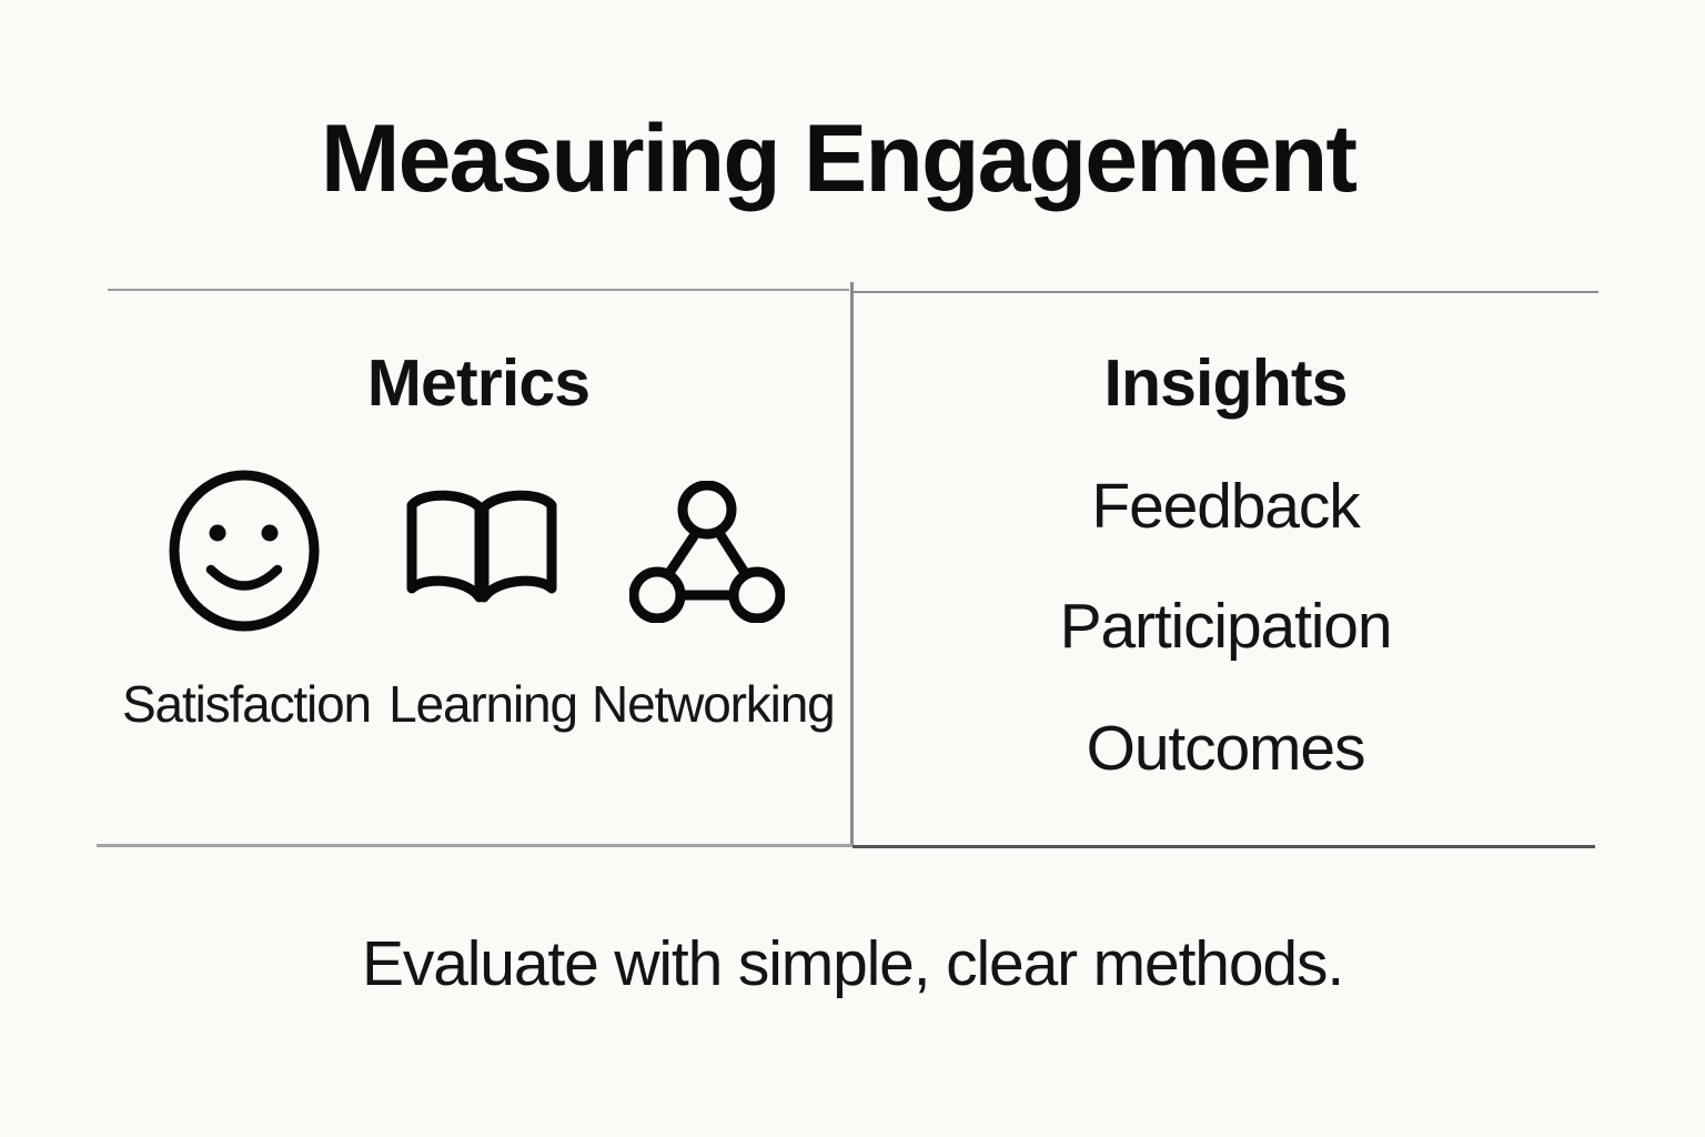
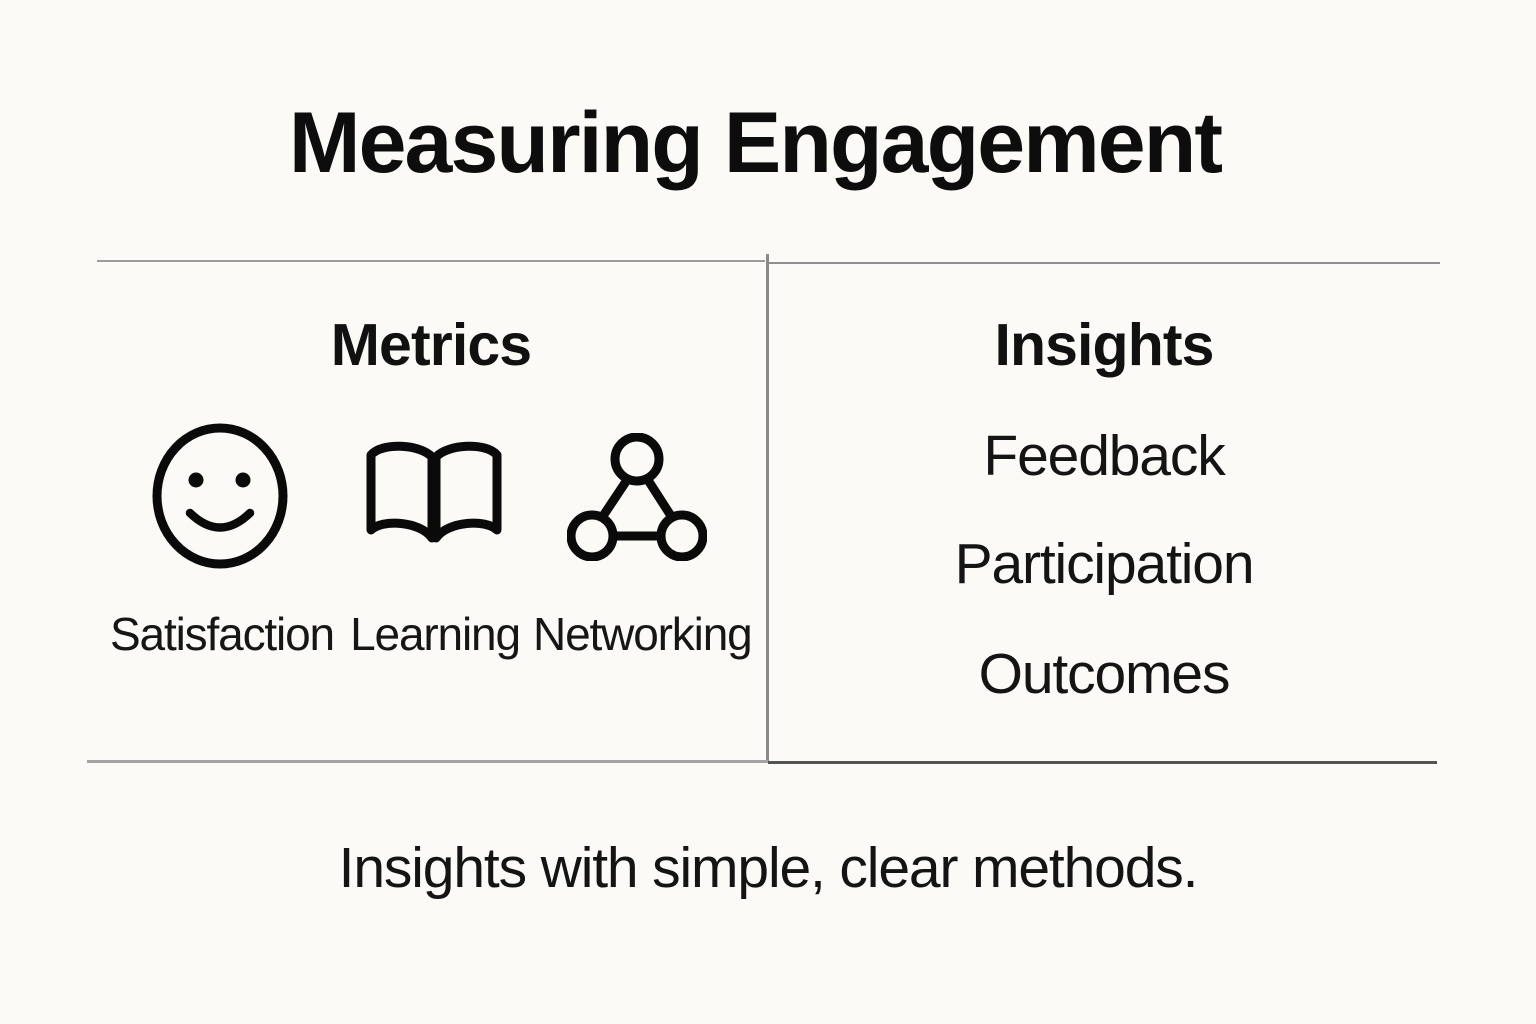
  Measuring Engagement
  Metrics
  Insights
  Satisfaction
  Learning
  Networking
  Feedback
  Participation
  Outcomes
- Evaluate with simple, clear methods.
+ Insights with simple, clear methods.
